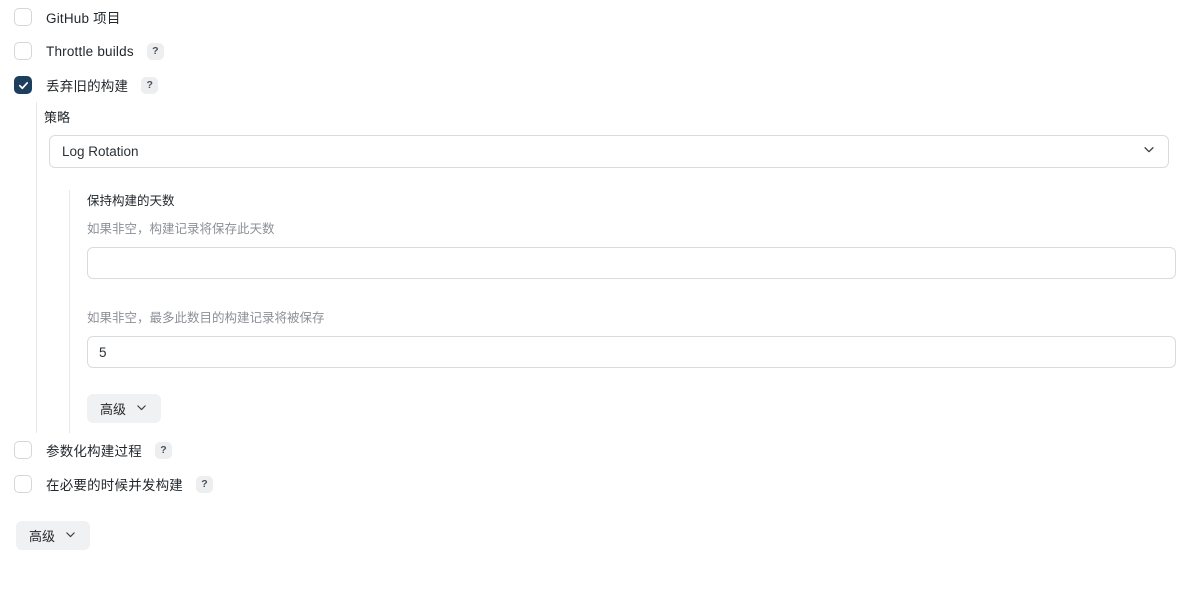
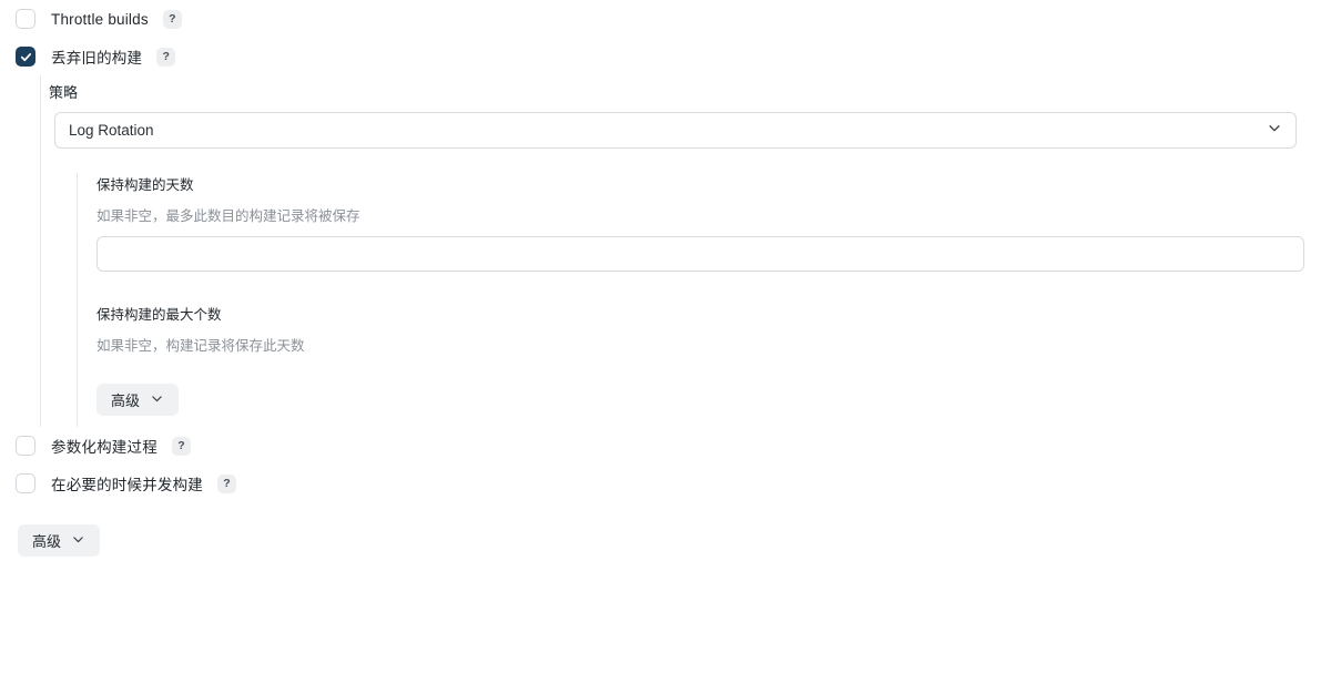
- GitHub 项目
  Throttle builds
  ?
  丢弃旧的构建
  ?
  策略
  Log Rotation
  保持构建的天数
- 如果非空，构建记录将保存此天数
+ 如果非空，最多此数目的构建记录将被保存
+ 保持构建的最大个数
- 如果非空，最多此数目的构建记录将被保存
+ 如果非空，构建记录将保存此天数
- 5
  高级
  参数化构建过程
  ?
  在必要的时候并发构建
  ?
  高级
